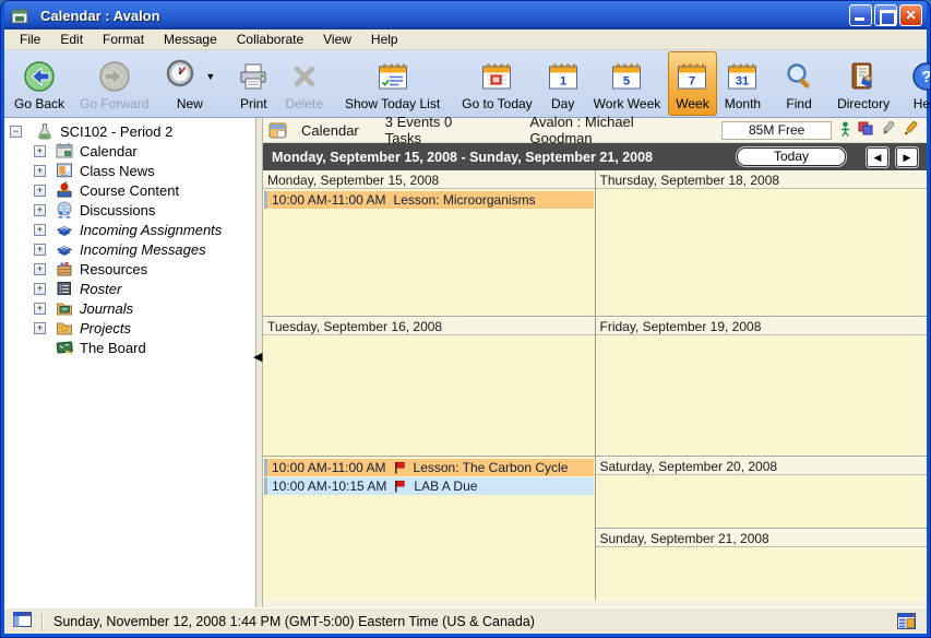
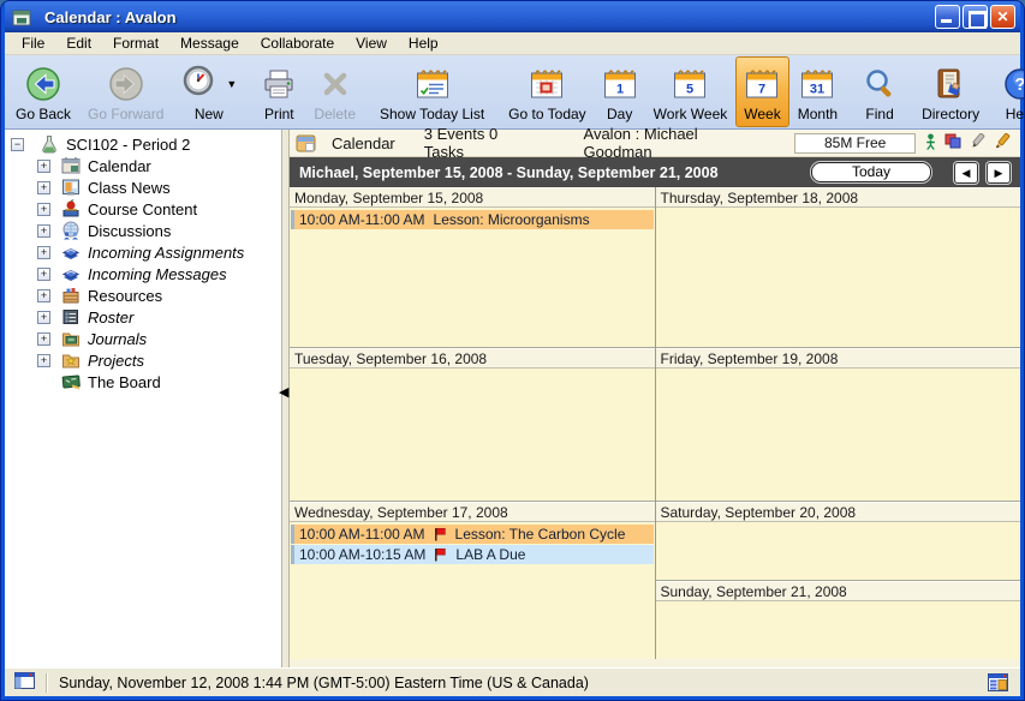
  Calendar : Avalon
  ✕
  File
  Edit
  Format
  Message
  Collaborate
  View
  Help
  Go Back
  Go Forward
  ▼
  New
  Print
  Delete
  Show Today List
  Go to Today
  1
  Day
  5
  Work Week
  7
  Week
  31
  Month
  Find
  Directory
  ?
  −
  SCI102 - Period 2
  +
  Calendar
  +
  Class News
  +
  Course Content
  +
  Discussions
  +
  Incoming Assignments
  +
  Incoming Messages
  +
  Resources
  +
  Roster
  +
  Journals
  +
  Projects
  The Board
  ◀
  Calendar
  3 Events 0 Tasks
  Avalon : Michael Goodman
  85M Free
- Monday, September 15, 2008 - Sunday, September 21, 2008
+ Michael, September 15, 2008 - Sunday, September 21, 2008
  Today
  ◀
  ▶
  Monday, September 15, 2008
  10:00 AM-11:00 AM
  Lesson: Microorganisms
  Tuesday, September 16, 2008
+ Wednesday, September 17, 2008
  10:00 AM-11:00 AM
  Lesson: The Carbon Cycle
  10:00 AM-10:15 AM
  LAB A Due
  Thursday, September 18, 2008
  Friday, September 19, 2008
  Saturday, September 20, 2008
  Sunday, September 21, 2008
  Sunday, November 12, 2008 1:44 PM (GMT-5:00) Eastern Time (US & Canada)
